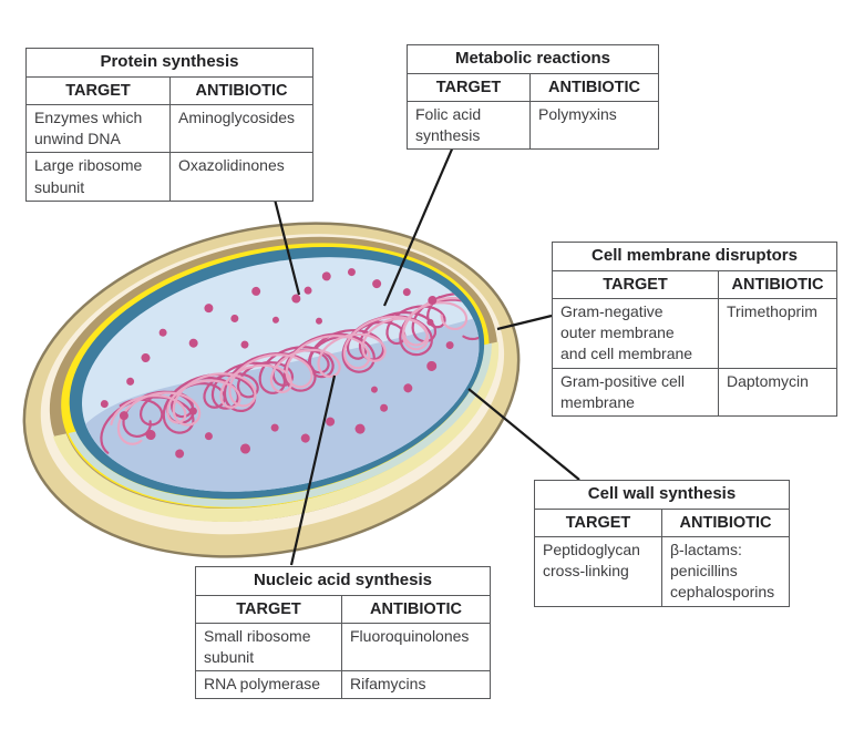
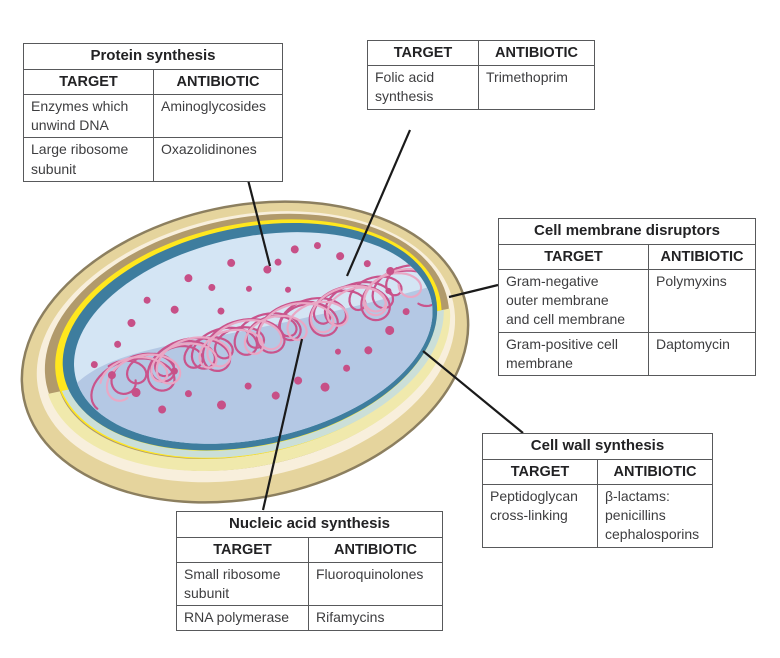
  Protein synthesis
  TARGET	ANTIBIOTIC
  Enzymes which unwind DNA	Aminoglycosides
  Large ribosome subunit	Oxazolidinones
- Metabolic reactions
  TARGET	ANTIBIOTIC
- Folic acid synthesis	Polymyxins
+ Folic acid synthesis	Trimethoprim
  Cell membrane disruptors
  TARGET	ANTIBIOTIC
- Gram-negative outer membrane and cell membrane	Trimethoprim
+ Gram-negative outer membrane and cell membrane	Polymyxins
  Gram-positive cell membrane	Daptomycin
  Cell wall synthesis
  TARGET	ANTIBIOTIC
  Peptidoglycan cross-linking	β-lactams: penicillins cephalosporins
  Nucleic acid synthesis
  TARGET	ANTIBIOTIC
  Small ribosome subunit	Fluoroquinolones
  RNA polymerase	Rifamycins
